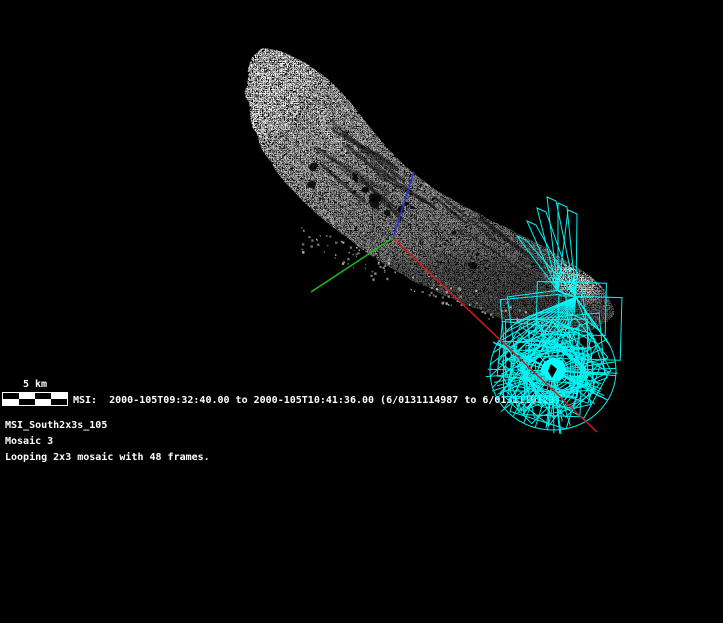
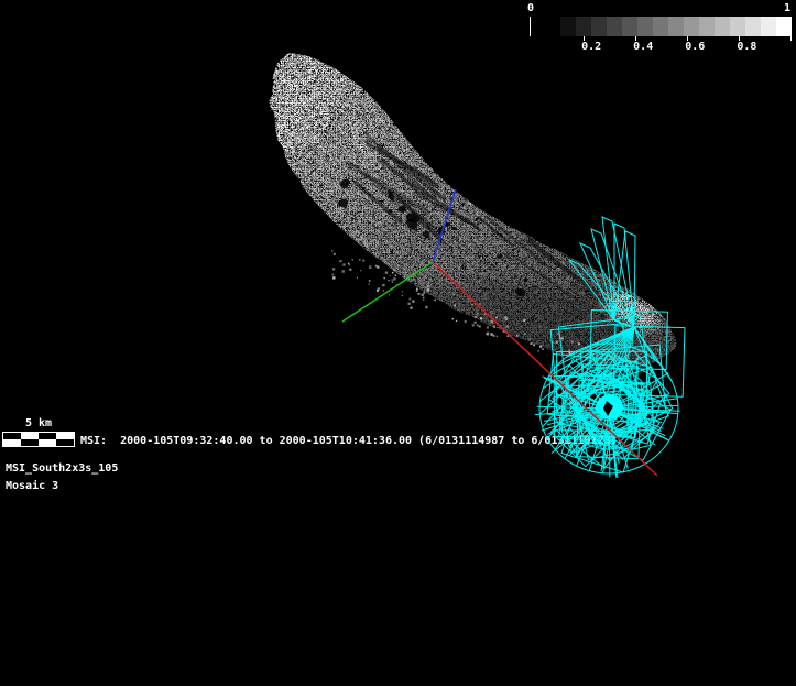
+ 0
+ 1
+ 0.2
+ 0.4
+ 0.6
+ 0.8
  5 km
  MSI: 2000-105T09:32:40.00 to 2000-105T10:41:36.00 (6/0131114987 to 6/012)
  MSI_South2x3s_105
  Mosaic 3
- Looping 2x3 mosaic with 48 frames.
